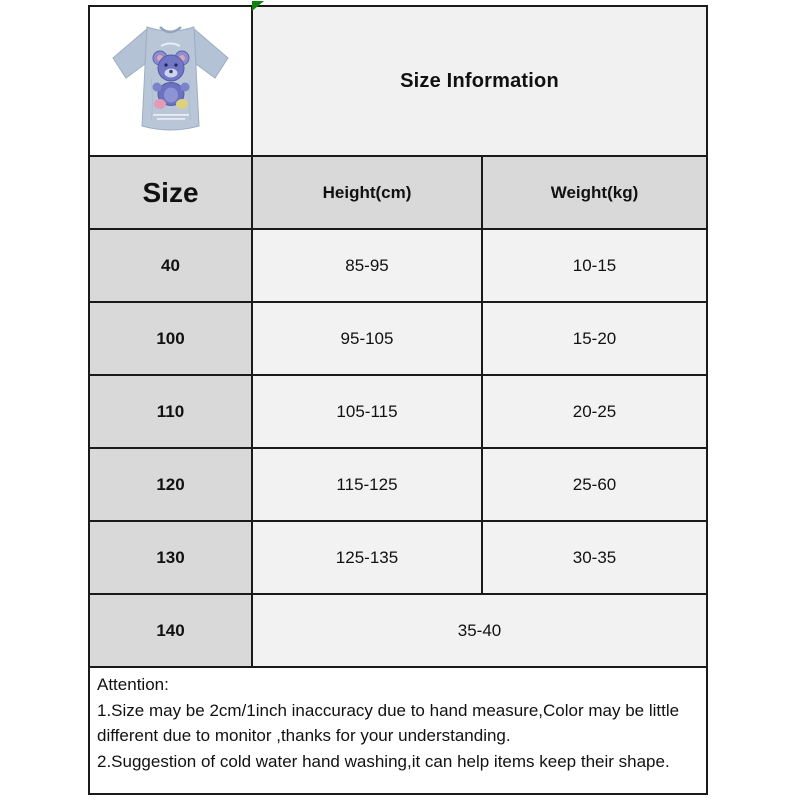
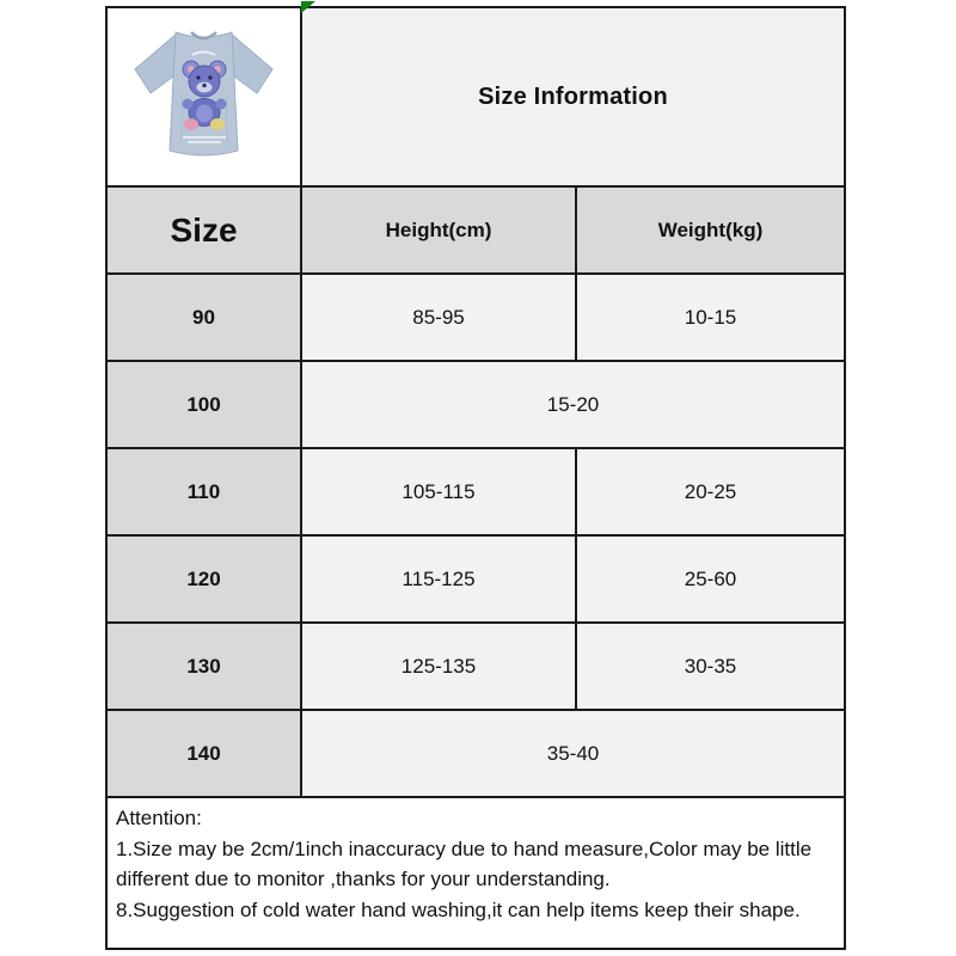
  Size Information
  Size
  Height(cm)
  Weight(kg)
- 40
+ 90
  85-95
  10-15
  100
- 95-105
  15-20
  110
  105-115
  20-25
  120
  115-125
  25-60
  130
  125-135
  30-35
  140
  35-40
  Attention:
  1.Size may be 2cm/1inch inaccuracy due to hand measure,Color may be little different due to monitor ,thanks for your understanding.
- 2.Suggestion of cold water hand washing,it can help items keep their shape.
+ 8.Suggestion of cold water hand washing,it can help items keep their shape.
